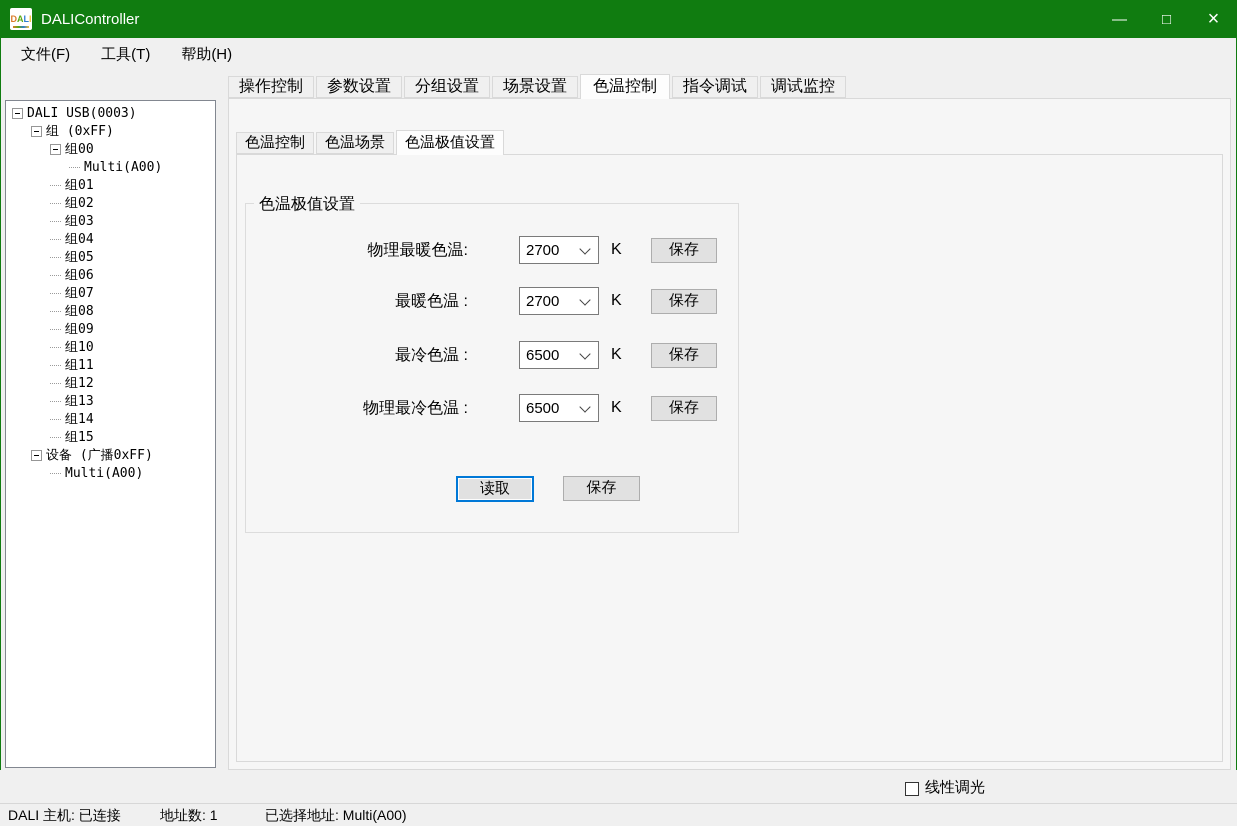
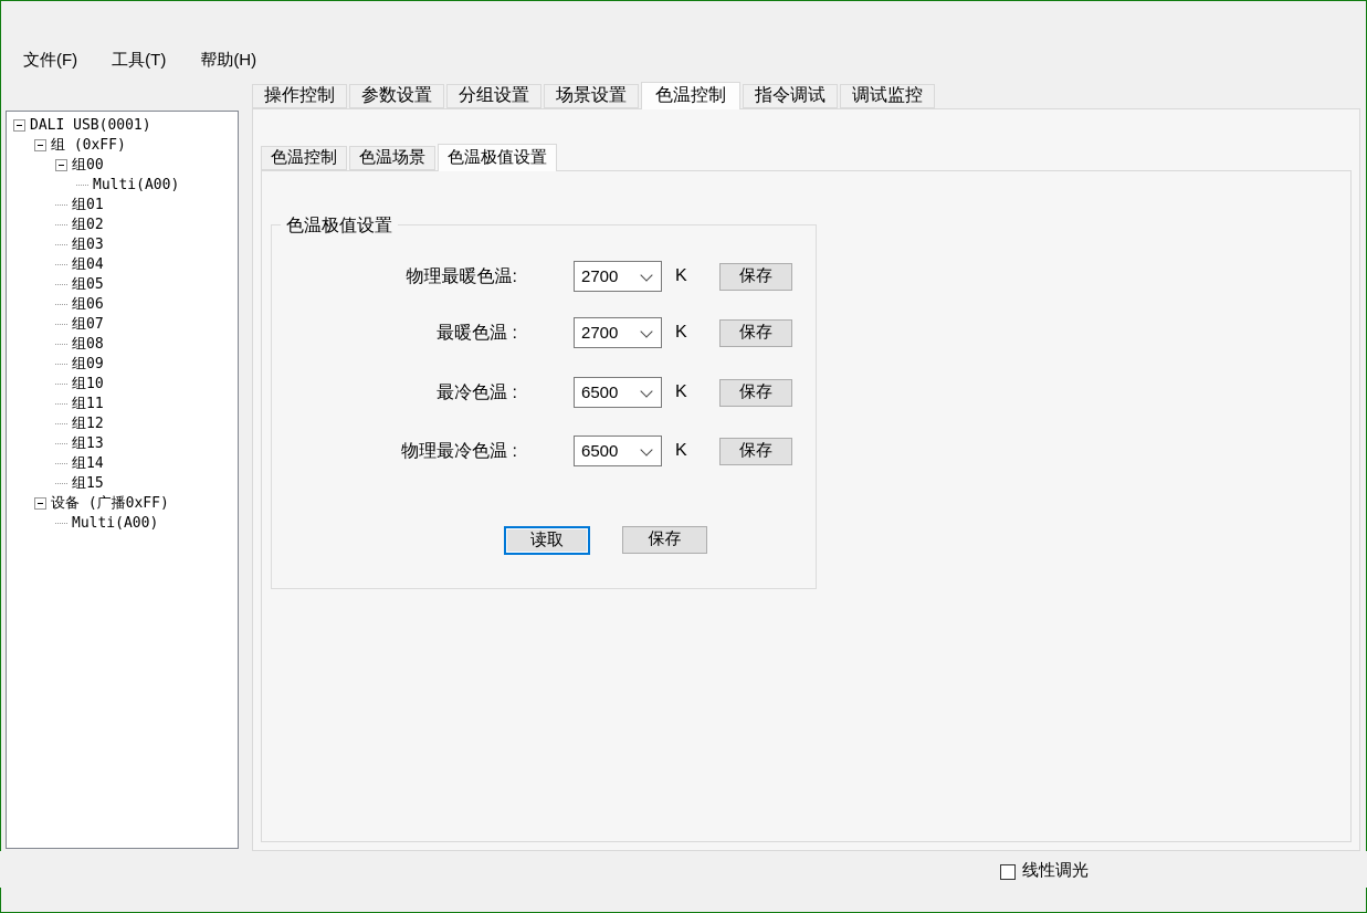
- DALI
- DALIController
- —
- □
- ×
  文件(F)
  工具(T)
  帮助(H)
- DALI USB(0003)
+ DALI USB(0001)
  组 (0xFF)
  组00
  Multi(A00)
  组01
  组02
  组03
  组04
  组05
  组06
  组07
  组08
  组09
  组10
  组11
  组12
  组13
  组14
  组15
  设备 (广播0xFF)
  Multi(A00)
  操作控制
  参数设置
  分组设置
  场景设置
  色温控制
  指令调试
  调试监控
  色温控制
  色温场景
  色温极值设置
  色温极值设置
  读取
  保存
  物理最暖色温:
  2700
  K
  保存
  最暖色温 :
  2700
  K
  保存
  最冷色温 :
  6500
  K
  保存
  物理最冷色温 :
  6500
  K
  保存
  线性调光
- DALI 主机: 已连接
- 地址数: 1
- 已选择地址: Multi(A00)
